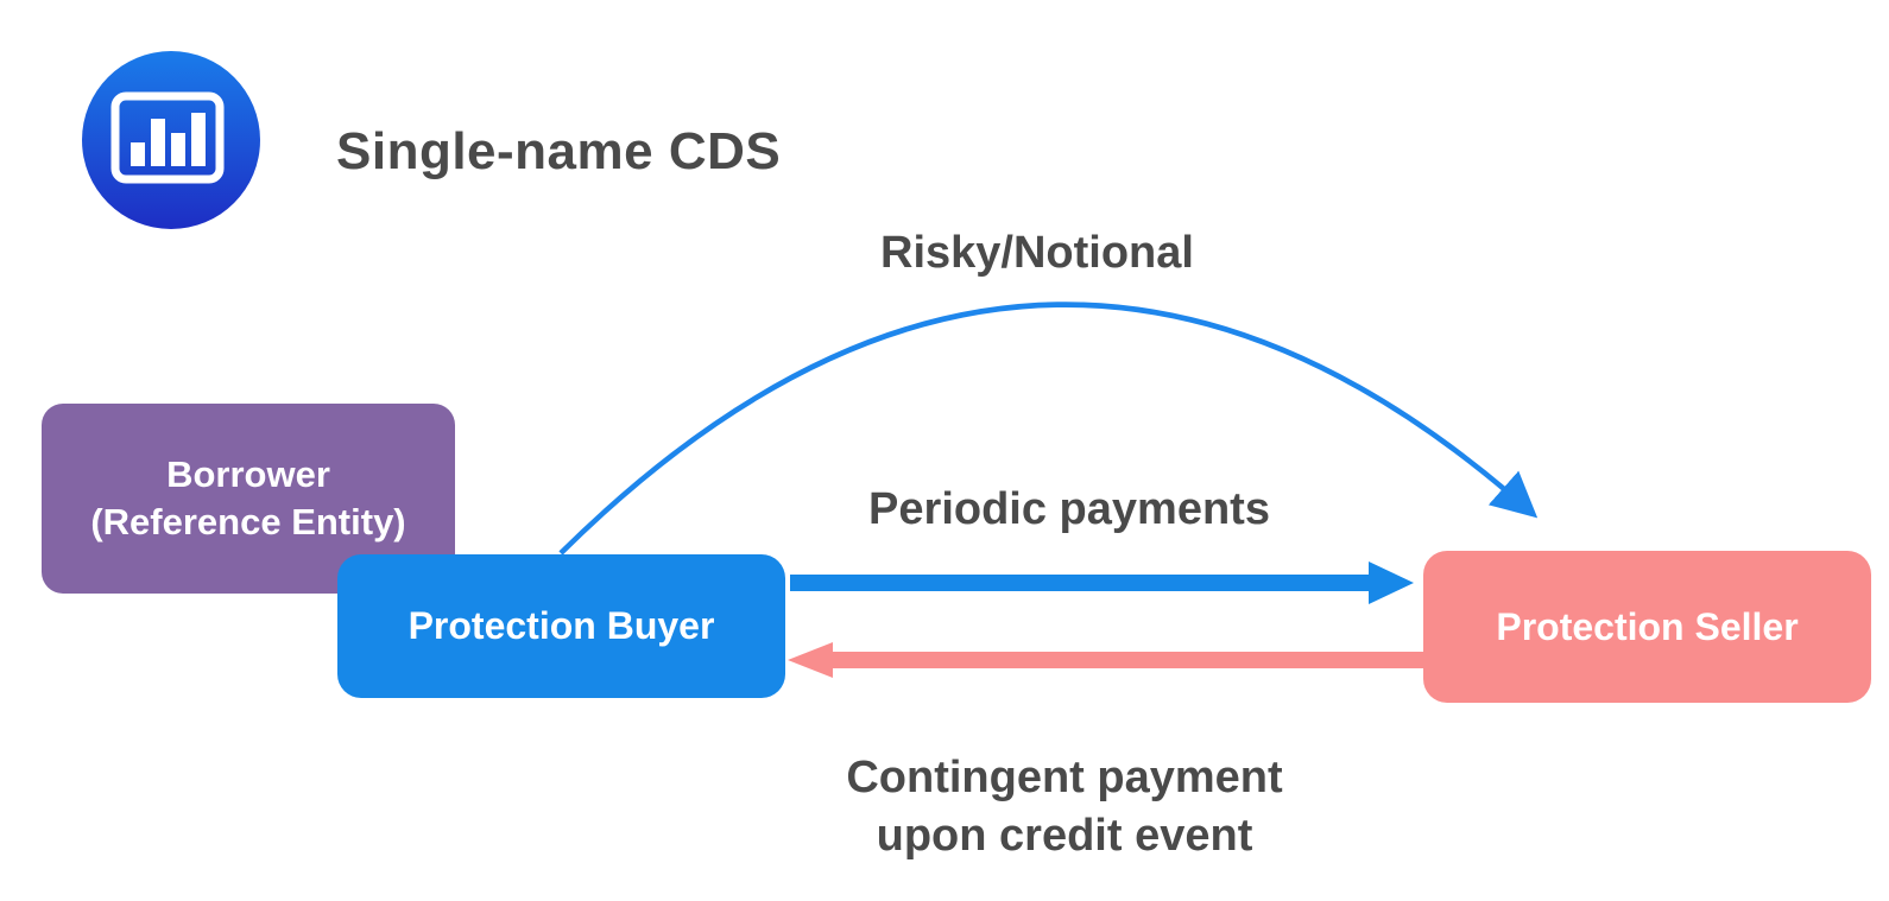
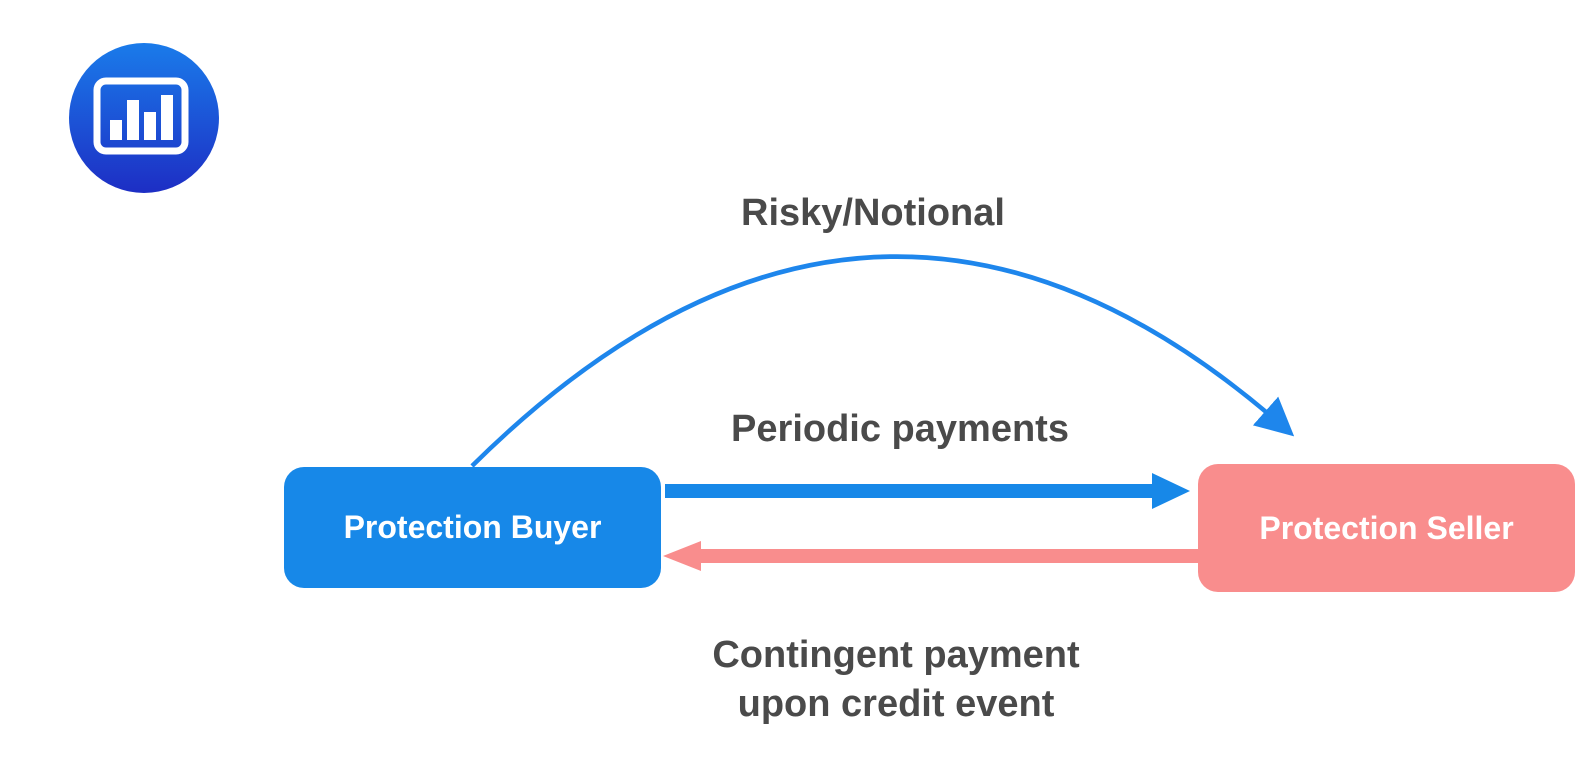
- Single-name CDS
- Borrower
- (Reference Entity)
  Protection Buyer
  Protection Seller
  Risky/Notional
  Periodic payments
  Contingent payment
  upon credit event
